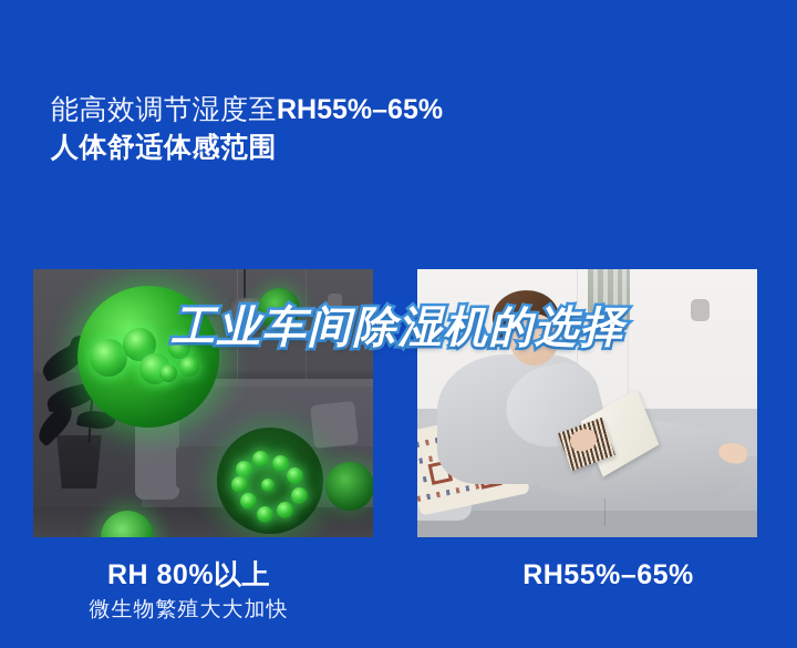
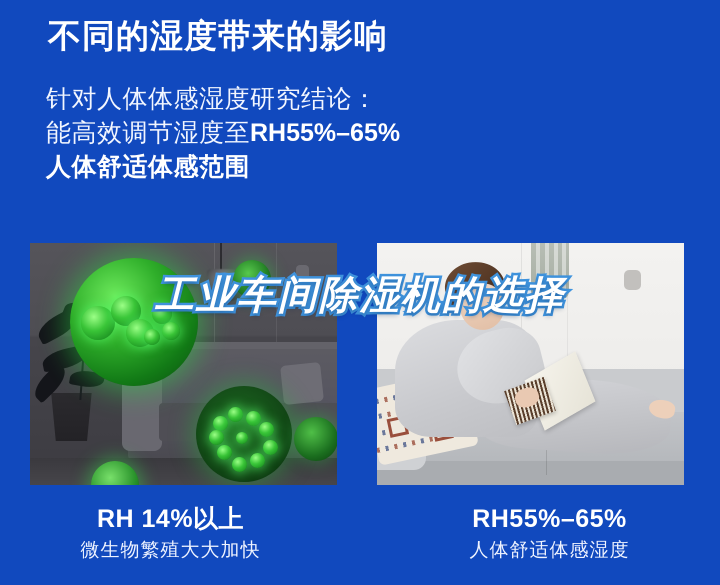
+ 不同的湿度带来的影响
+ 针对人体体感湿度研究结论：
  能高效调节湿度至RH55%–65%
  人体舒适体感范围
  工业车间除湿机的选择
- RH 80%以上
+ RH 14%以上
  微生物繁殖大大加快
  RH55%–65%
+ 人体舒适体感湿度
